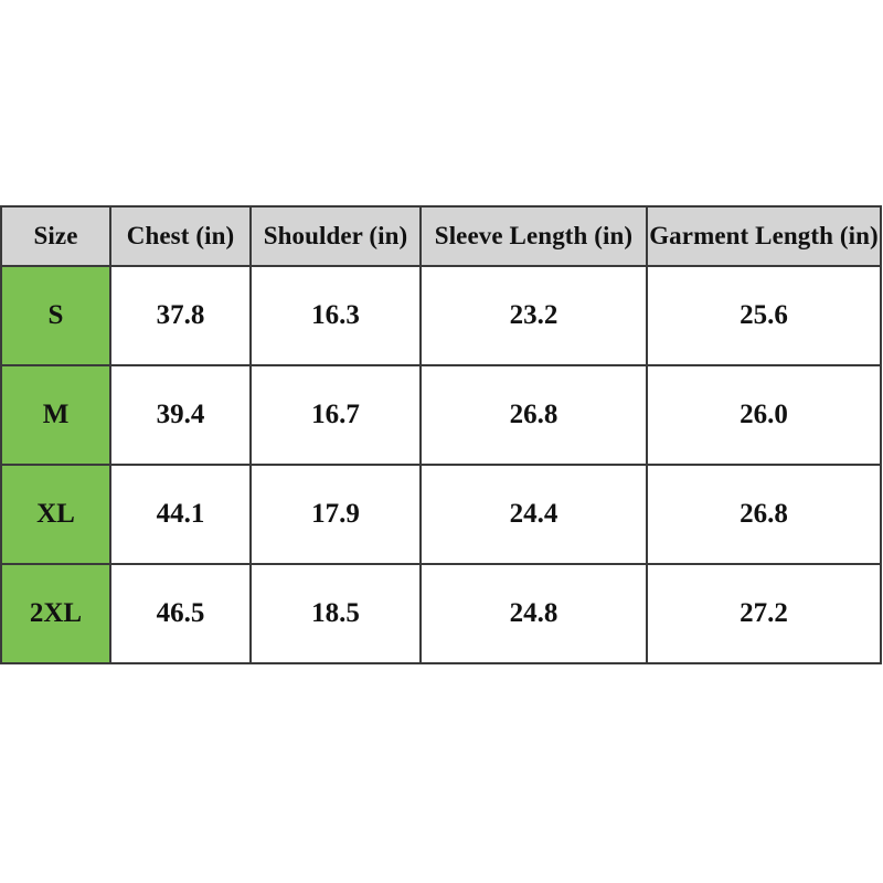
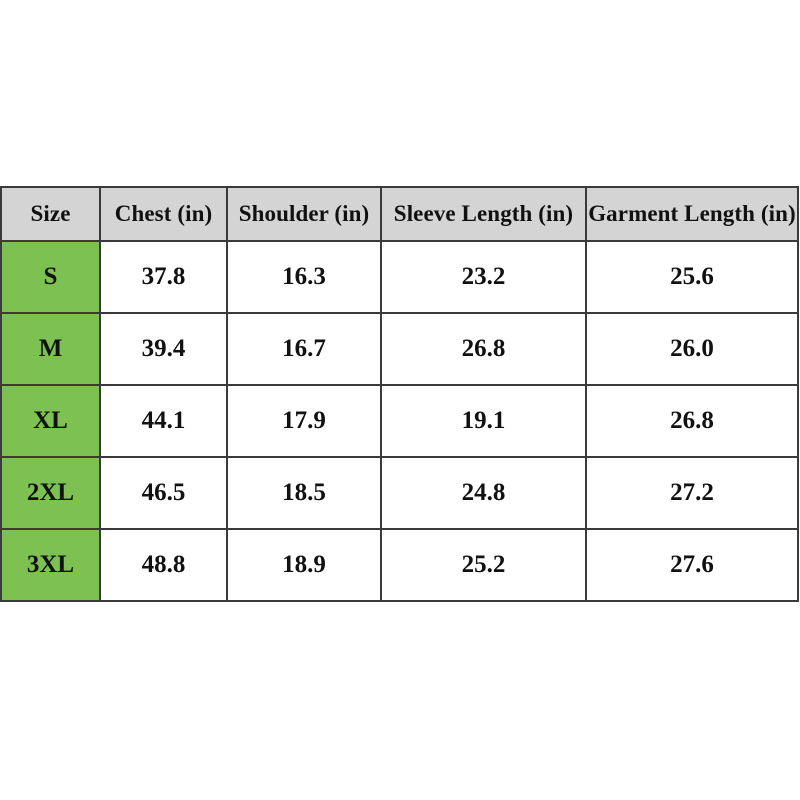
  Size	Chest (in)	Shoulder (in)	Sleeve Length (in)	Garment Length (in)
  S	37.8	16.3	23.2	25.6
  M	39.4	16.7	26.8	26.0
- XL	44.1	17.9	24.4	26.8
+ XL	44.1	17.9	19.1	26.8
  2XL	46.5	18.5	24.8	27.2
+ 3XL	48.8	18.9	25.2	27.6
